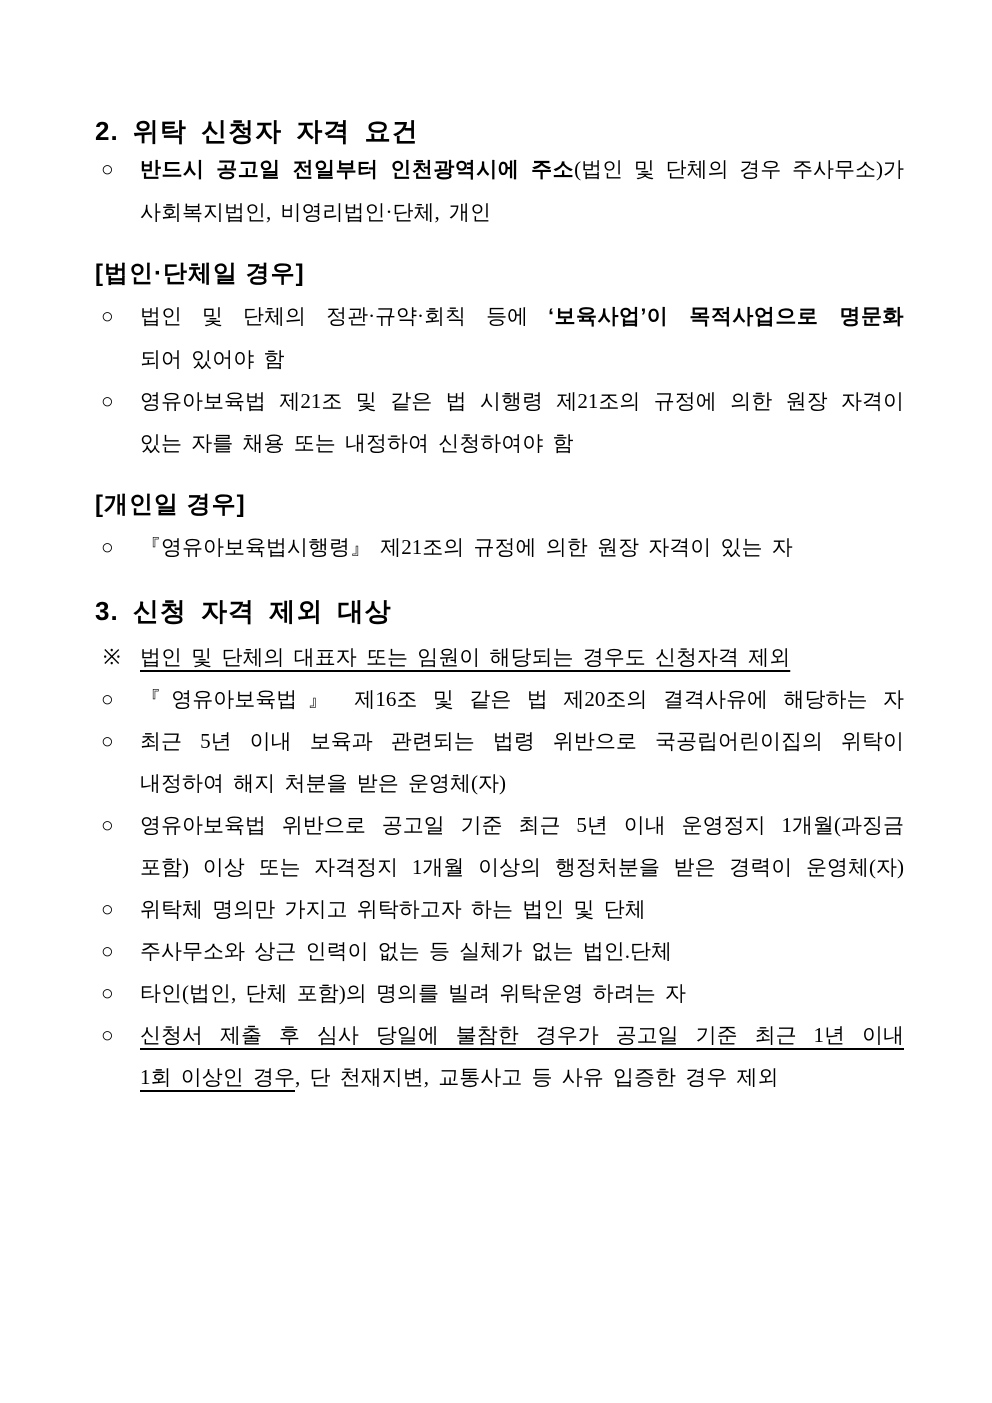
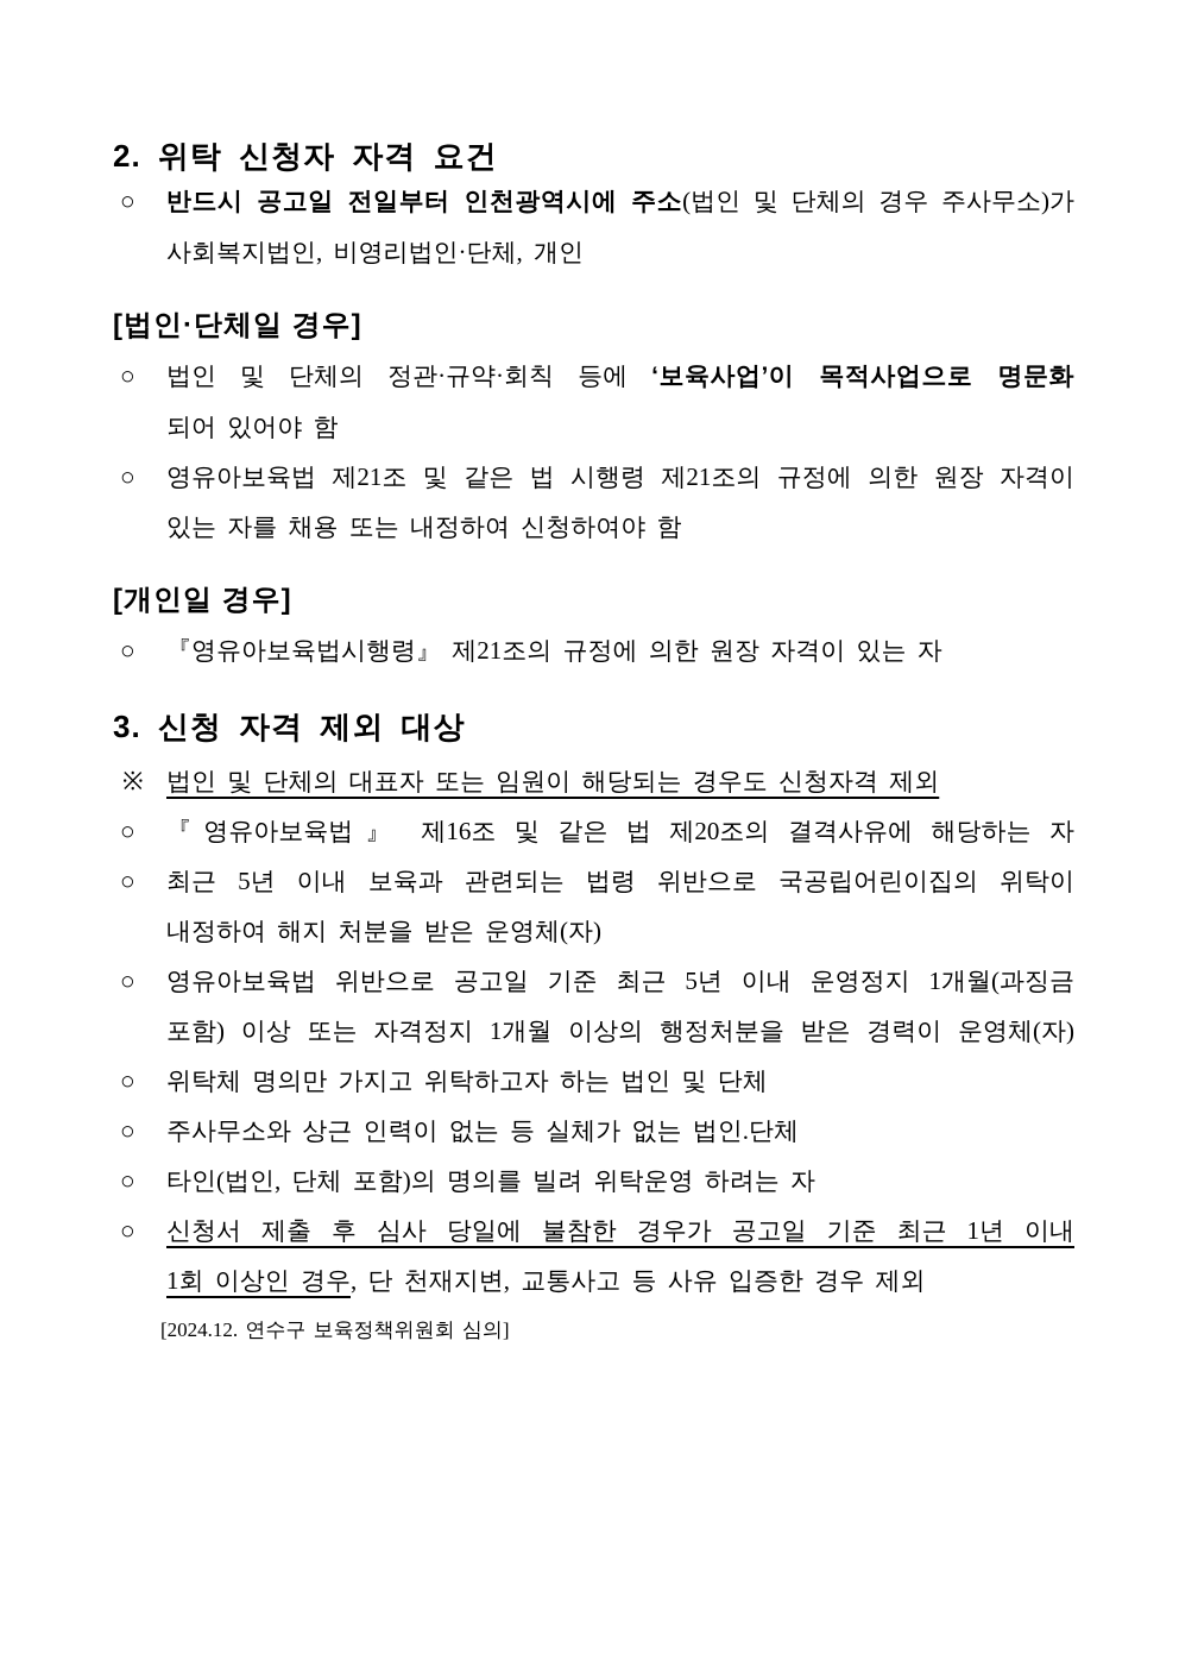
  2. 위탁 신청자 자격 요건
  ○
  반드시 공고일 전일부터 인천광역시에 주소(법인 및 단체의 경우 주사무소)가
  사회복지법인, 비영리법인·단체, 개인
  [법인·단체일 경우]
  ○
  법인 및 단체의 정관·규약·회칙 등에 ‘보육사업’이 목적사업으로 명문화
  되어 있어야 함
  ○
  영유아보육법 제21조 및 같은 법 시행령 제21조의 규정에 의한 원장 자격이
  있는 자를 채용 또는 내정하여 신청하여야 함
  [개인일 경우]
  ○
  『영유아보육법시행령』 제21조의 규정에 의한 원장 자격이 있는 자
  3. 신청 자격 제외 대상
  ※
  법인 및 단체의 대표자 또는 임원이 해당되는 경우도 신청자격 제외
  ○
  『영유아보육법』 제16조 및 같은 법 제20조의 결격사유에 해당하는 자
  ○
  최근 5년 이내 보육과 관련되는 법령 위반으로 국공립어린이집의 위탁이
  내정하여 해지 처분을 받은 운영체(자)
  ○
  영유아보육법 위반으로 공고일 기준 최근 5년 이내 운영정지 1개월(과징금
  포함) 이상 또는 자격정지 1개월 이상의 행정처분을 받은 경력이 운영체(자)
  ○
  위탁체 명의만 가지고 위탁하고자 하는 법인 및 단체
  ○
  주사무소와 상근 인력이 없는 등 실체가 없는 법인.단체
  ○
  타인(법인, 단체 포함)의 명의를 빌려 위탁운영 하려는 자
  ○
  신청서 제출 후 심사 당일에 불참한 경우가 공고일 기준 최근 1년 이내
  1회 이상인 경우, 단 천재지변, 교통사고 등 사유 입증한 경우 제외
+ [2024.12. 연수구 보육정책위원회 심의]
